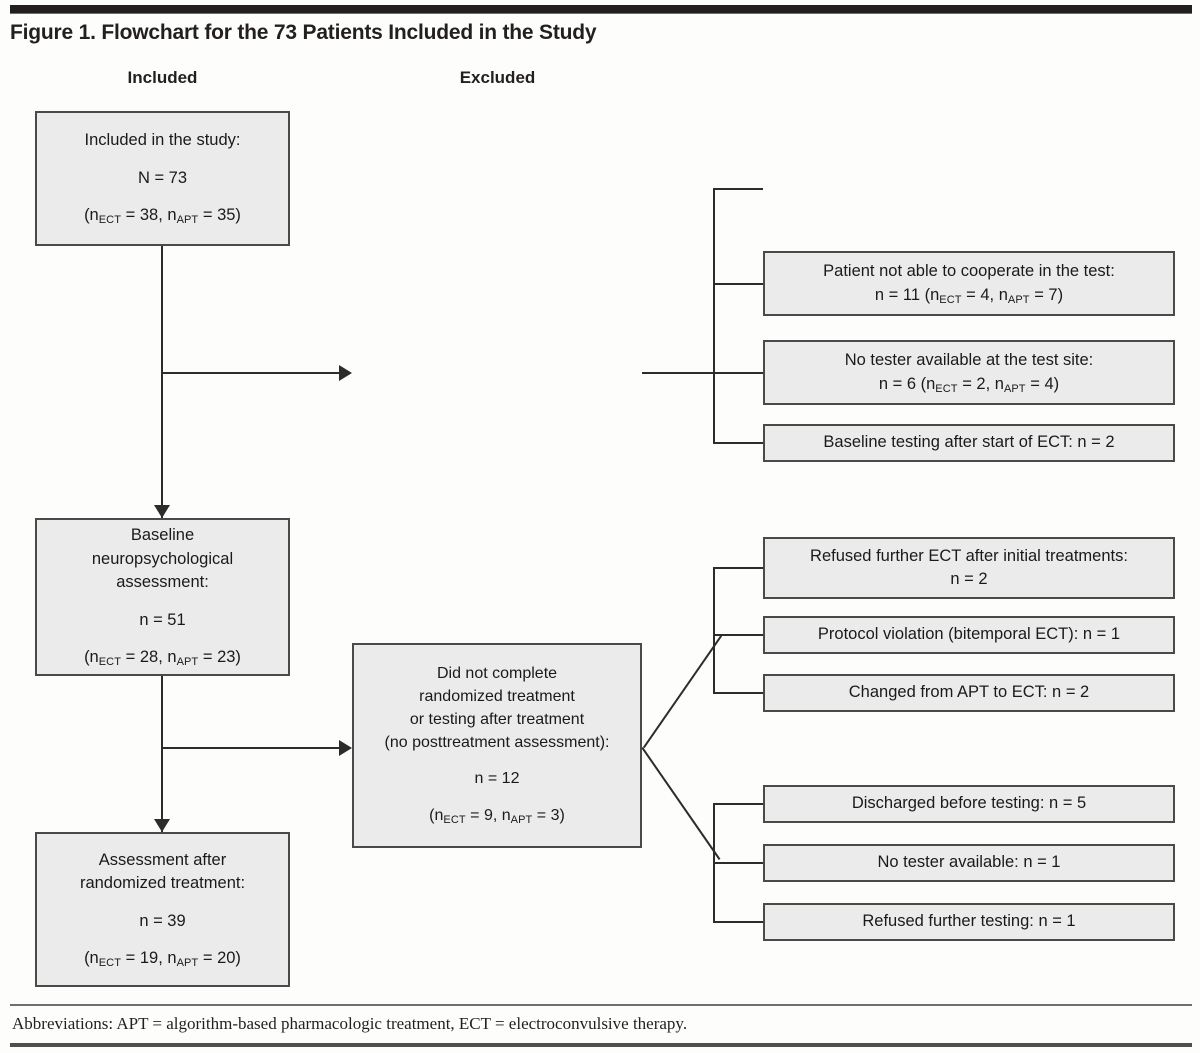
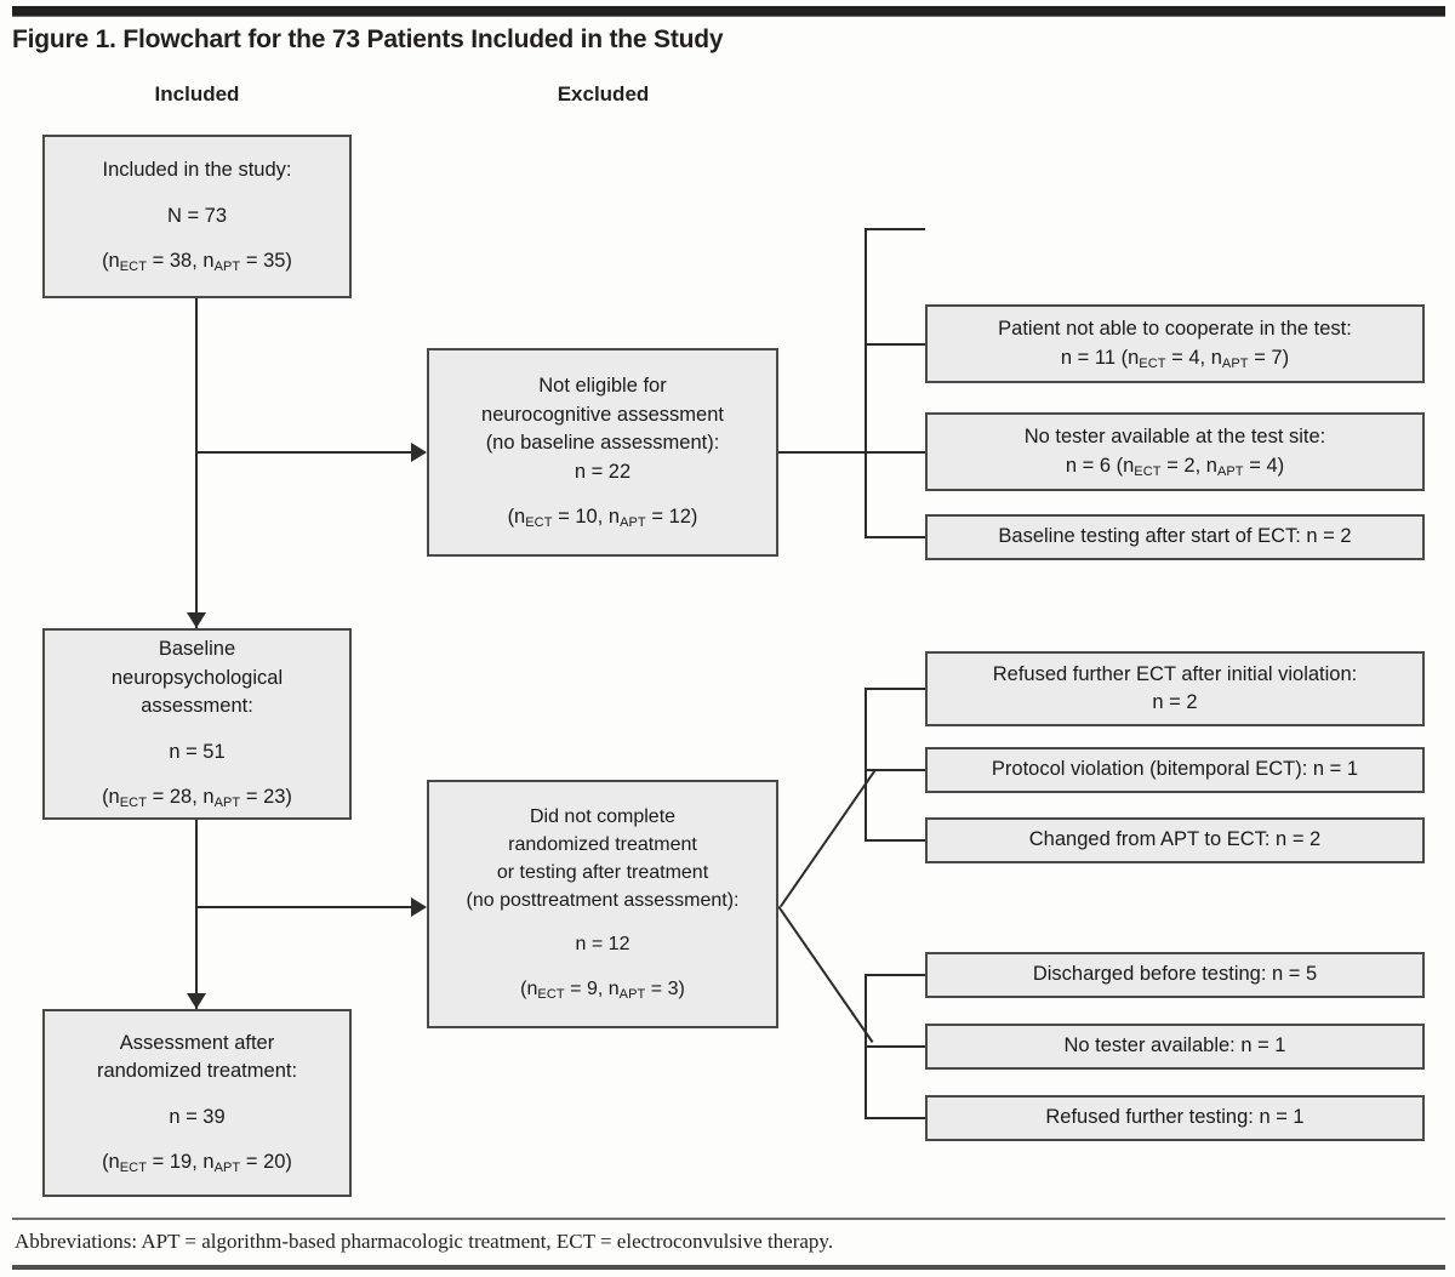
  Figure 1. Flowchart for the 73 Patients Included in the Study
  Included
  Excluded
  Included in the study:
  N = 73
  (nECT = 38, nAPT = 35)
  Baseline
  neuropsychological
  assessment:
  n = 51
  (nECT = 28, nAPT = 23)
  Assessment after
  randomized treatment:
  n = 39
  (nECT = 19, nAPT = 20)
+ Not eligible for
+ neurocognitive assessment
+ (no baseline assessment):
+ n = 22
+ (nECT = 10, nAPT = 12)
  Did not complete
  randomized treatment
  or testing after treatment
  (no posttreatment assessment):
  n = 12
  (nECT = 9, nAPT = 3)
  Patient not able to cooperate in the test:
  n = 11 (nECT = 4, nAPT = 7)
  No tester available at the test site:
  n = 6 (nECT = 2, nAPT = 4)
  Baseline testing after start of ECT: n = 2
- Refused further ECT after initial treatments:
+ Refused further ECT after initial violation:
  n = 2
  Protocol violation (bitemporal ECT): n = 1
  Changed from APT to ECT: n = 2
  Discharged before testing: n = 5
  No tester available: n = 1
  Refused further testing: n = 1
  Abbreviations: APT = algorithm-based pharmacologic treatment, ECT = electroconvulsive therapy.
